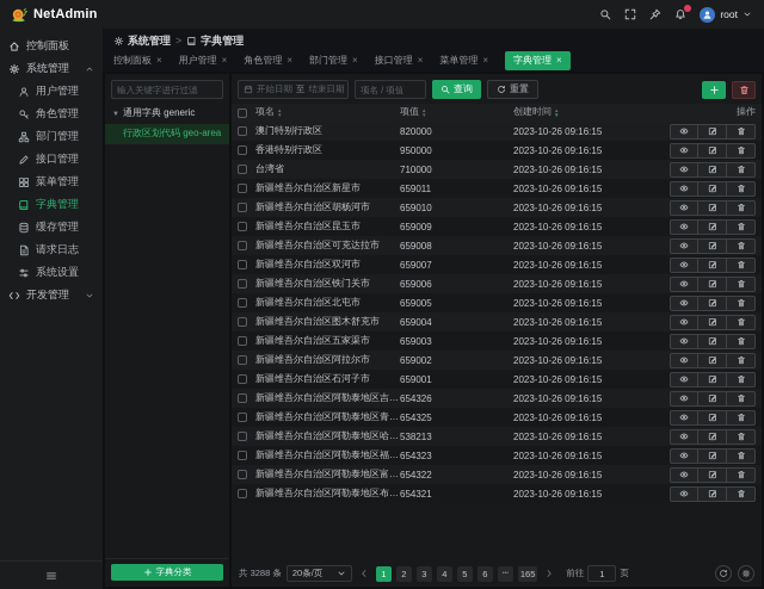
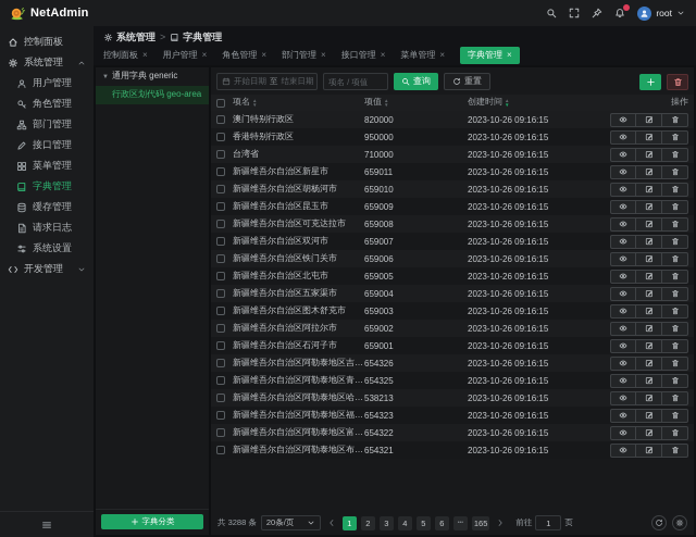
  NetAdmin
  root
  控制面板
  系统管理
  用户管理
  角色管理
  部门管理
  接口管理
  菜单管理
  字典管理
  缓存管理
  请求日志
  系统设置
  开发管理
  系统管理
  >
  字典管理
  控制面板
  ×
  用户管理
  ×
  角色管理
  ×
  部门管理
  ×
  接口管理
  ×
  菜单管理
  ×
  字典管理
  ×
- 输入关键字进行过滤
  通用字典 generic
  行政区划代码 geo-area
  字典分类
  开始日期
  至
  结束日期
  项名 / 项值
  查询
  重置
  项名
  项值
  创建时间
  操作
  澳门特别行政区
  820000
  2023-10-26 09:16:15
  香港特别行政区
  950000
  2023-10-26 09:16:15
  台湾省
  710000
  2023-10-26 09:16:15
  新疆维吾尔自治区新星市
  659011
  2023-10-26 09:16:15
  新疆维吾尔自治区胡杨河市
  659010
  2023-10-26 09:16:15
  新疆维吾尔自治区昆玉市
  659009
  2023-10-26 09:16:15
  新疆维吾尔自治区可克达拉市
  659008
  2023-10-26 09:16:15
  新疆维吾尔自治区双河市
  659007
  2023-10-26 09:16:15
  新疆维吾尔自治区铁门关市
  659006
  2023-10-26 09:16:15
  新疆维吾尔自治区北屯市
  659005
  2023-10-26 09:16:15
- 新疆维吾尔自治区图木舒克市
+ 新疆维吾尔自治区五家渠市
  659004
  2023-10-26 09:16:15
- 新疆维吾尔自治区五家渠市
+ 新疆维吾尔自治区图木舒克市
  659003
  2023-10-26 09:16:15
  新疆维吾尔自治区阿拉尔市
  659002
  2023-10-26 09:16:15
  新疆维吾尔自治区石河子市
  659001
  2023-10-26 09:16:15
  新疆维吾尔自治区阿勒泰地区吉木
  654326
  2023-10-26 09:16:15
  新疆维吾尔自治区阿勒泰地区青河
  654325
  2023-10-26 09:16:15
  新疆维吾尔自治区阿勒泰地区哈巴
  538213
  2023-10-26 09:16:15
  新疆维吾尔自治区阿勒泰地区福海
  654323
  2023-10-26 09:16:15
  新疆维吾尔自治区阿勒泰地区富蕴
  654322
  2023-10-26 09:16:15
  新疆维吾尔自治区阿勒泰地区布尔
  654321
  2023-10-26 09:16:15
  共 3288 条
  20条/页
  1
  2
  3
  4
  5
  6
  165
  前往
  1
  页
